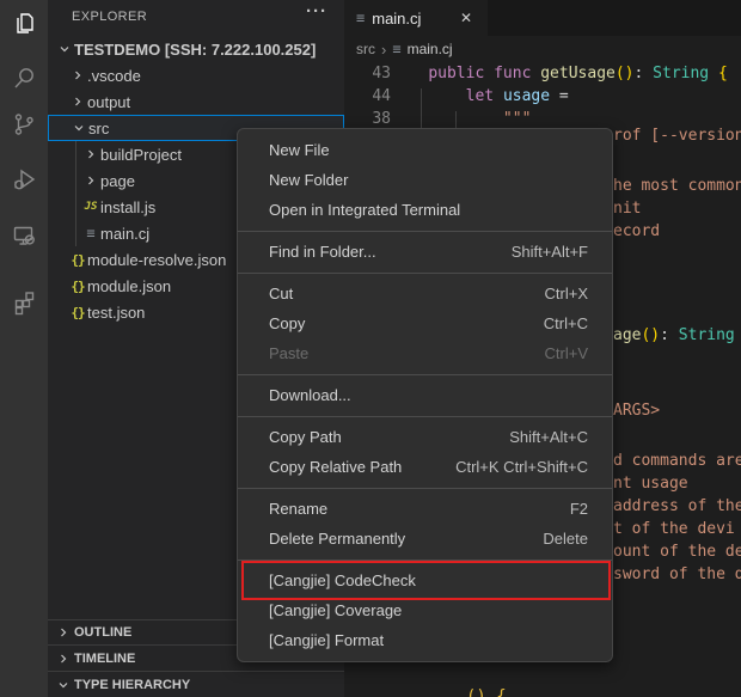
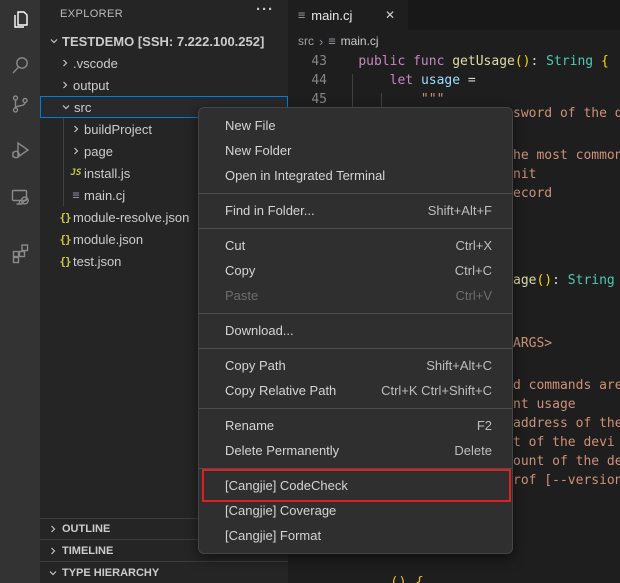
  EXPLORER
  ···
  TESTDEMO [SSH: 7.222.100.252]
  .vscode
  output
  src
  buildProject
  page
  JS
  install.js
  ≡
  main.cj
  {}
  module-resolve.json
  {}
  module.json
  {}
  test.json
  OUTLINE
  TIMELINE
  TYPE HIERARCHY
  ≡
  main.cj
  ✕
  src
  ›
  ≡
  main.cj
  43
  public func getUsage(): String {
  44
  let usage =
- 38
+ 45
  """
- rof [--version
+ sword of the d
  he most common
  nit
  ecord
  age(): String
  ARGS>
  d commands are
  nt usage
  address of the
  t of the devi
  ount of the de
- sword of the d
+ rof [--version
  New File
  New Folder
  Open in Integrated Terminal
  Find in Folder...
  Shift+Alt+F
  Cut
  Ctrl+X
  Copy
  Ctrl+C
  Paste
  Ctrl+V
  Download...
  Copy Path
  Shift+Alt+C
  Copy Relative Path
  Ctrl+K Ctrl+Shift+C
  Rename
  F2
  Delete Permanently
  Delete
  [Cangjie] CodeCheck
  [Cangjie] Coverage
  [Cangjie] Format
